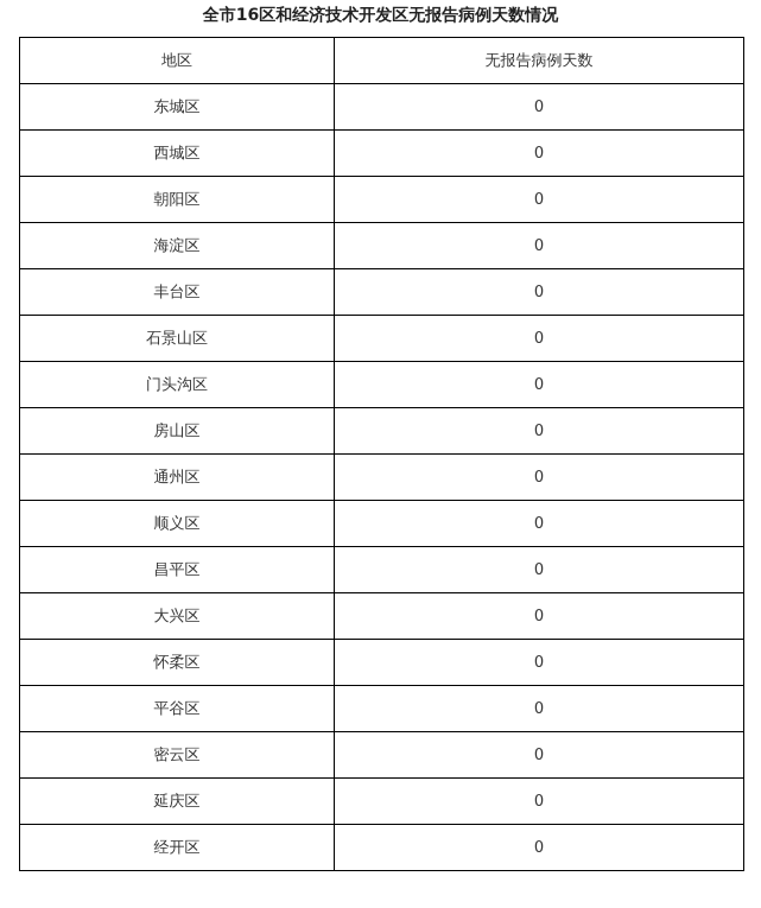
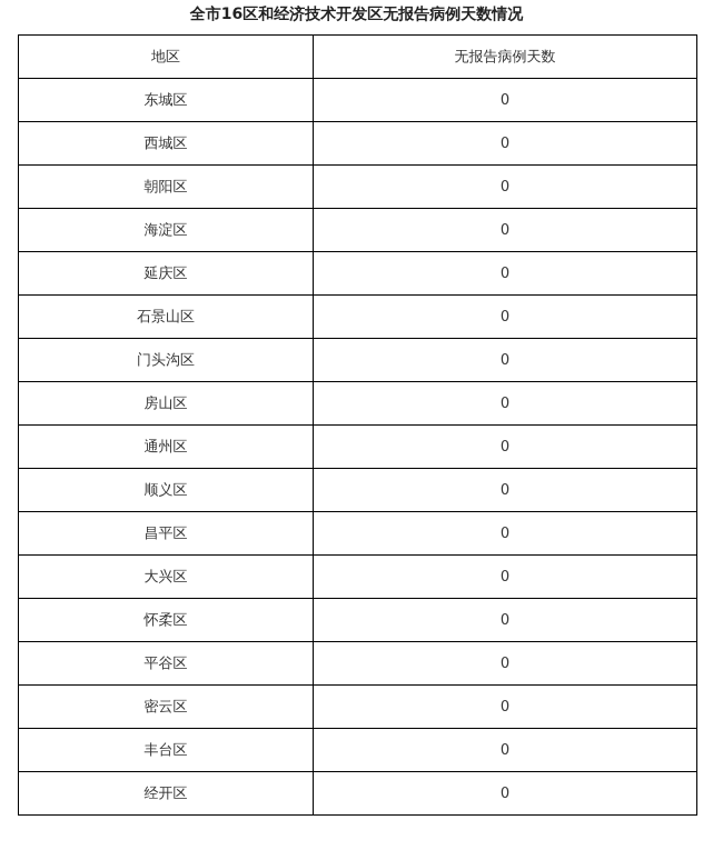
  全市16区和经济技术开发区无报告病例天数情况
  地区	无报告病例天数
  东城区	0
  西城区	0
  朝阳区	0
  海淀区	0
- 丰台区	0
+ 延庆区	0
  石景山区	0
  门头沟区	0
  房山区	0
  通州区	0
  顺义区	0
  昌平区	0
  大兴区	0
  怀柔区	0
  平谷区	0
  密云区	0
- 延庆区	0
+ 丰台区	0
  经开区	0
